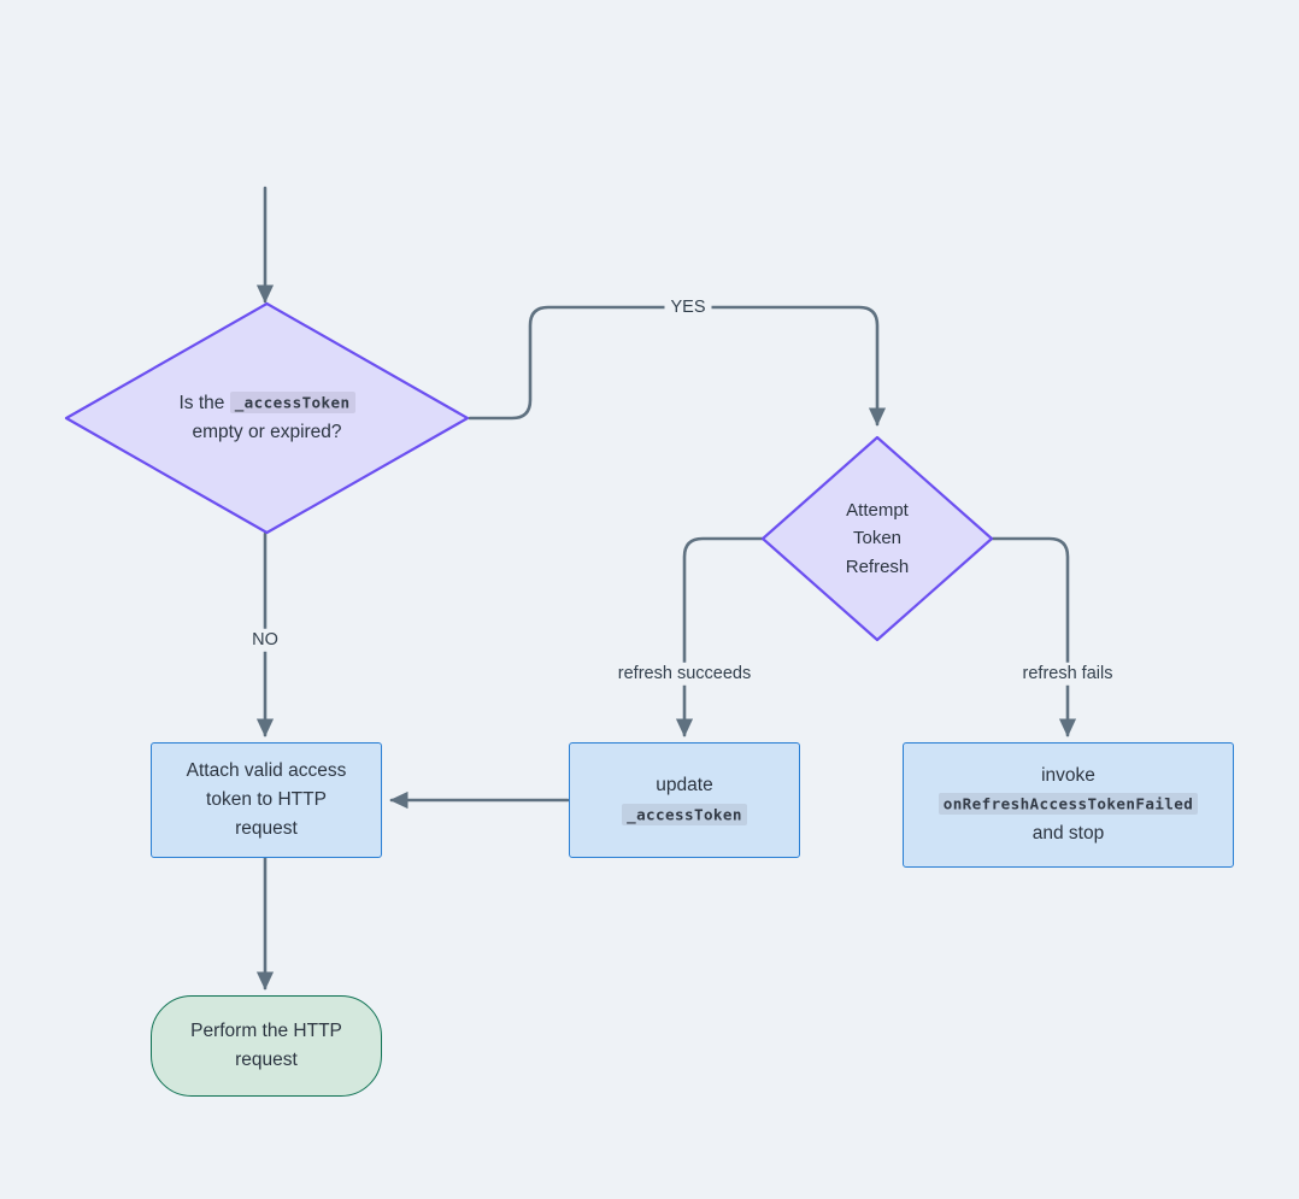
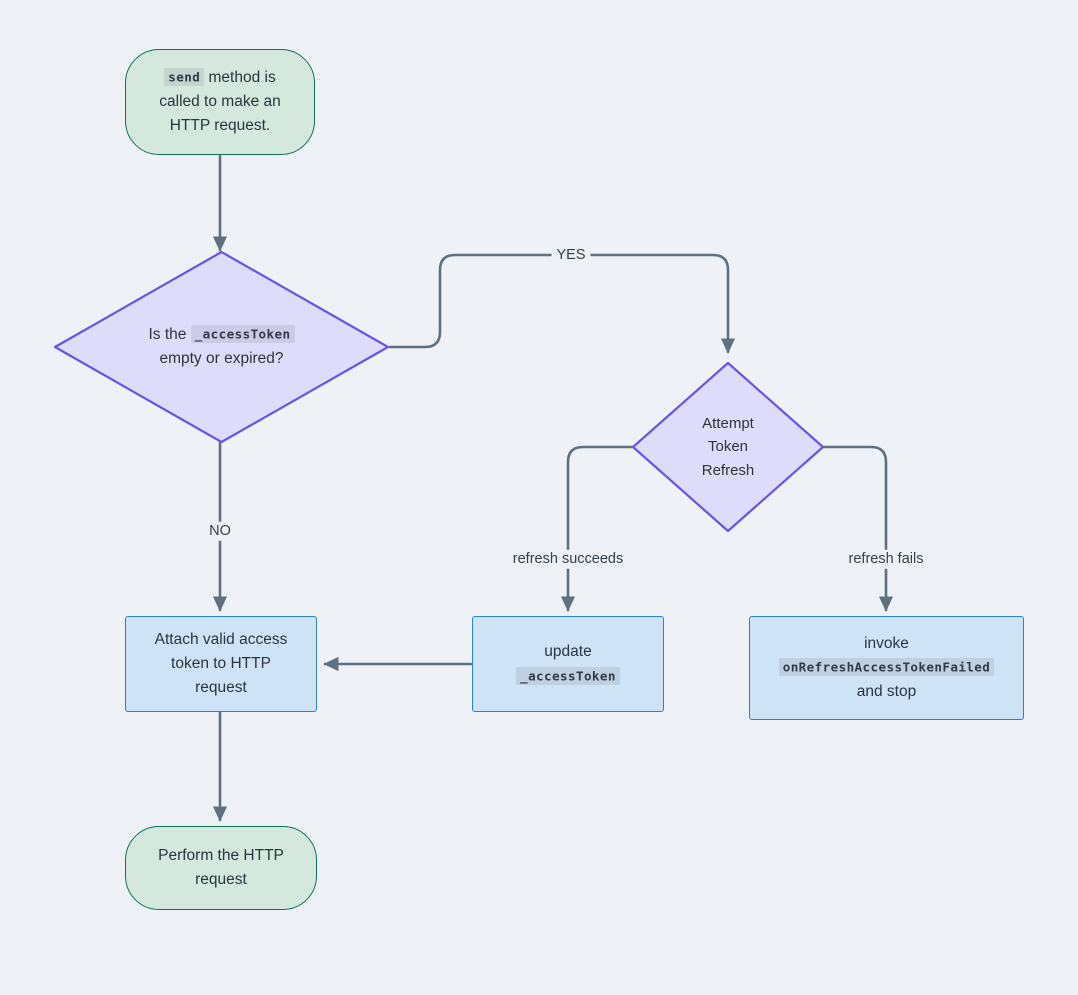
+ send method is
+ called to make an
+ HTTP request.
  Is the _accessToken
  empty or expired?
  Attempt
  Token
  Refresh
  Attach valid access
  token to HTTP
  request
  update
  _accessToken
  invoke
  onRefreshAccessTokenFailed
  and stop
  Perform the HTTP
  request
  YES
  NO
  refresh succeeds
  refresh fails
